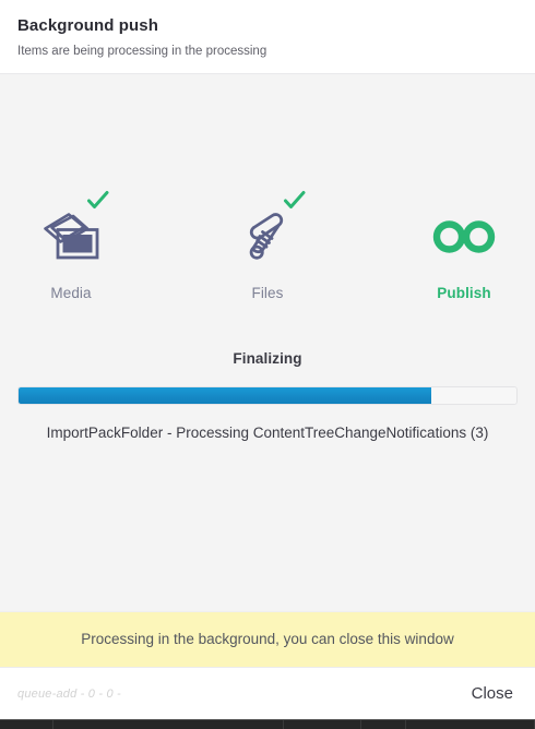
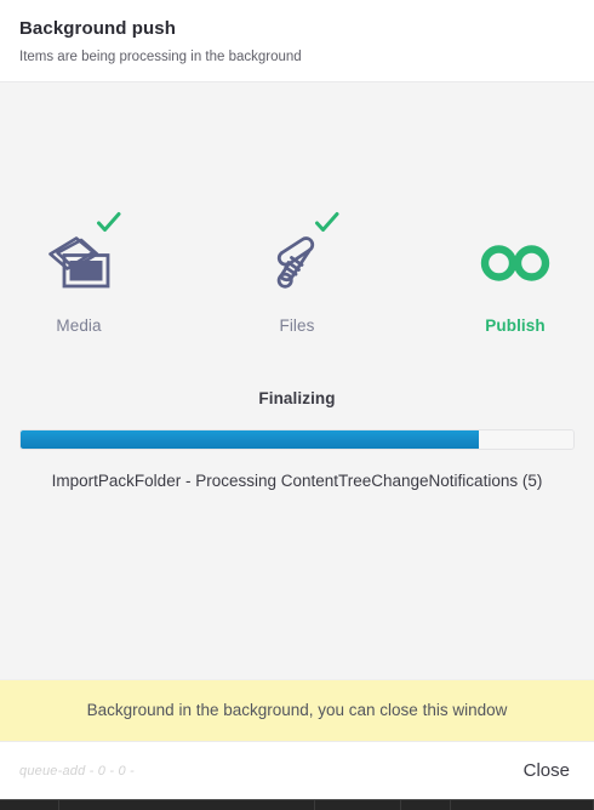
  Background push
- Items are being processing in the processing
+ Items are being processing in the background
  Media
  Files
  Publish
  Finalizing
- ImportPackFolder - Processing ContentTreeChangeNotifications (3)
+ ImportPackFolder - Processing ContentTreeChangeNotifications (5)
- Processing in the background, you can close this window
+ Background in the background, you can close this window
  queue-add - 0 - 0 -
  Close
